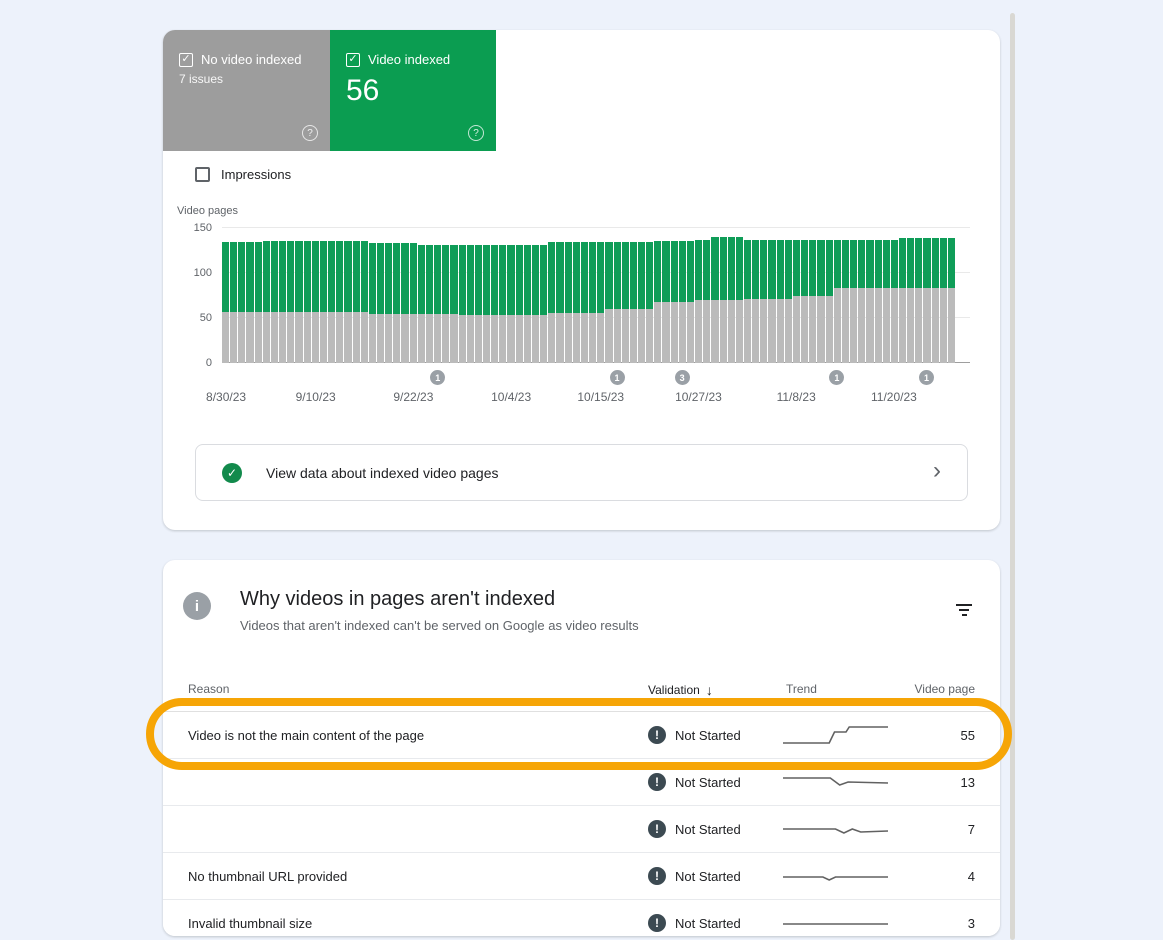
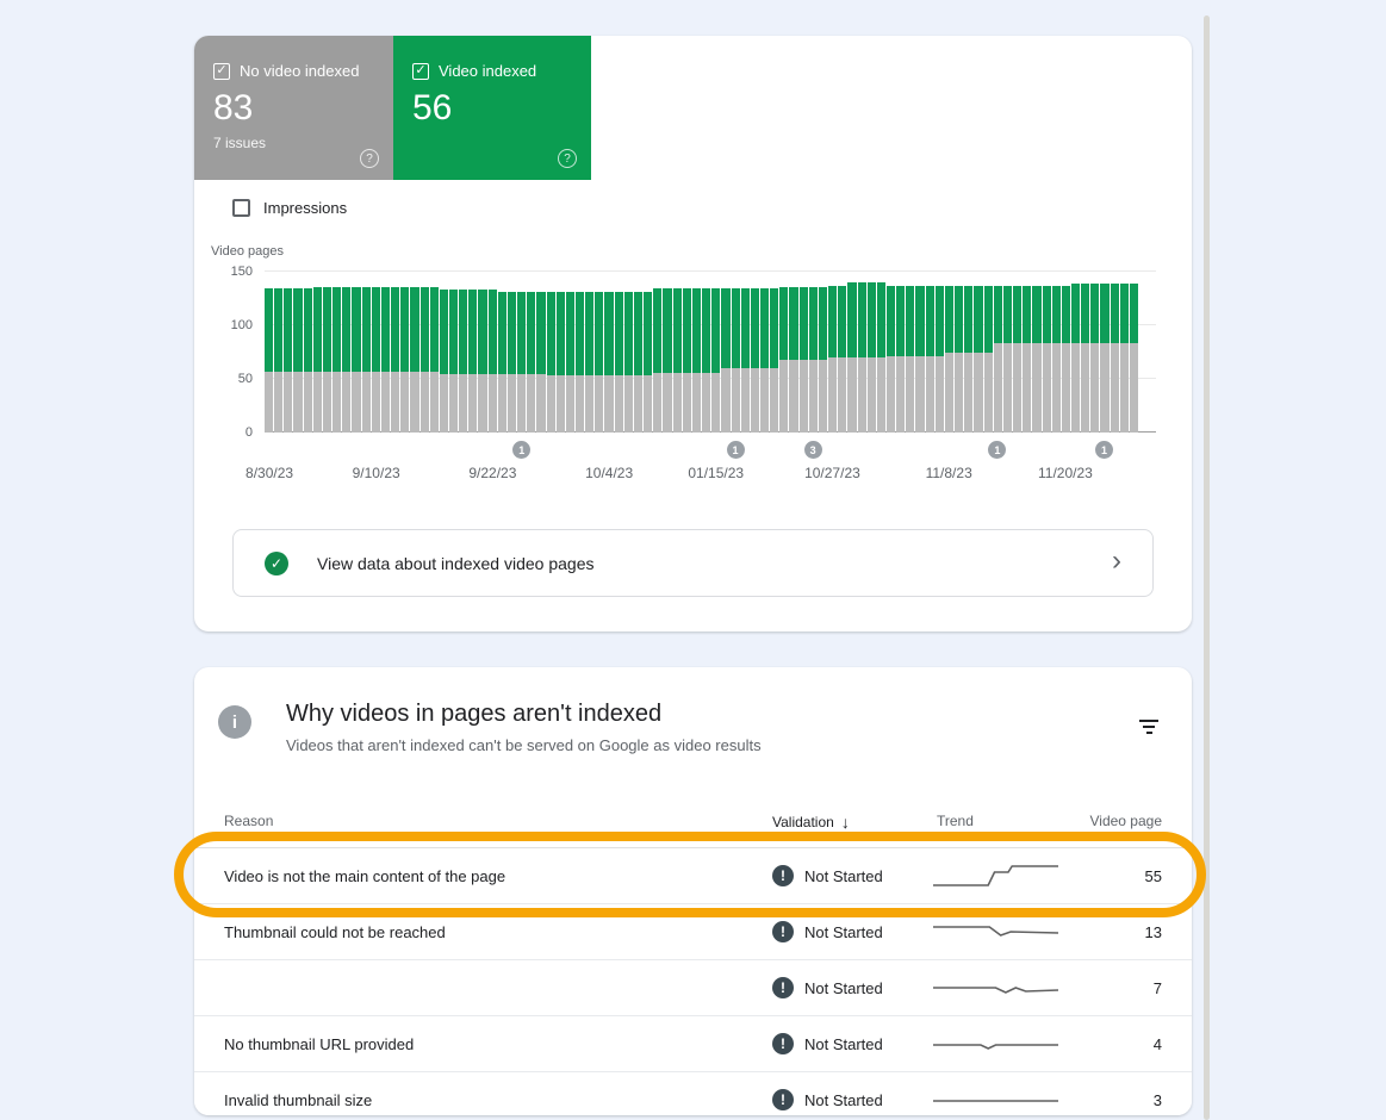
  ✓
  No video indexed
+ 83
  7 issues
  ?
  ✓
  Video indexed
  56
  ?
  Impressions
  Video pages
  0
  50
  100
  150
  1
  1
  3
  1
  1
  8/30/23
  9/10/23
  9/22/23
  10/4/23
- 10/15/23
+ 01/15/23
  10/27/23
  11/8/23
  11/20/23
  ✓
  View data about indexed video pages
  ›
  i
  Why videos in pages aren't indexed
  Videos that aren't indexed can't be served on Google as video results
  Reason
  Validation
  ↓
  Trend
  Video page
  Video is not the main content of the page
  !
  Not Started
  55
+ Thumbnail could not be reached
  !
  Not Started
  13
  !
  Not Started
  7
  No thumbnail URL provided
  !
  Not Started
  4
  Invalid thumbnail size
  !
  Not Started
  3
